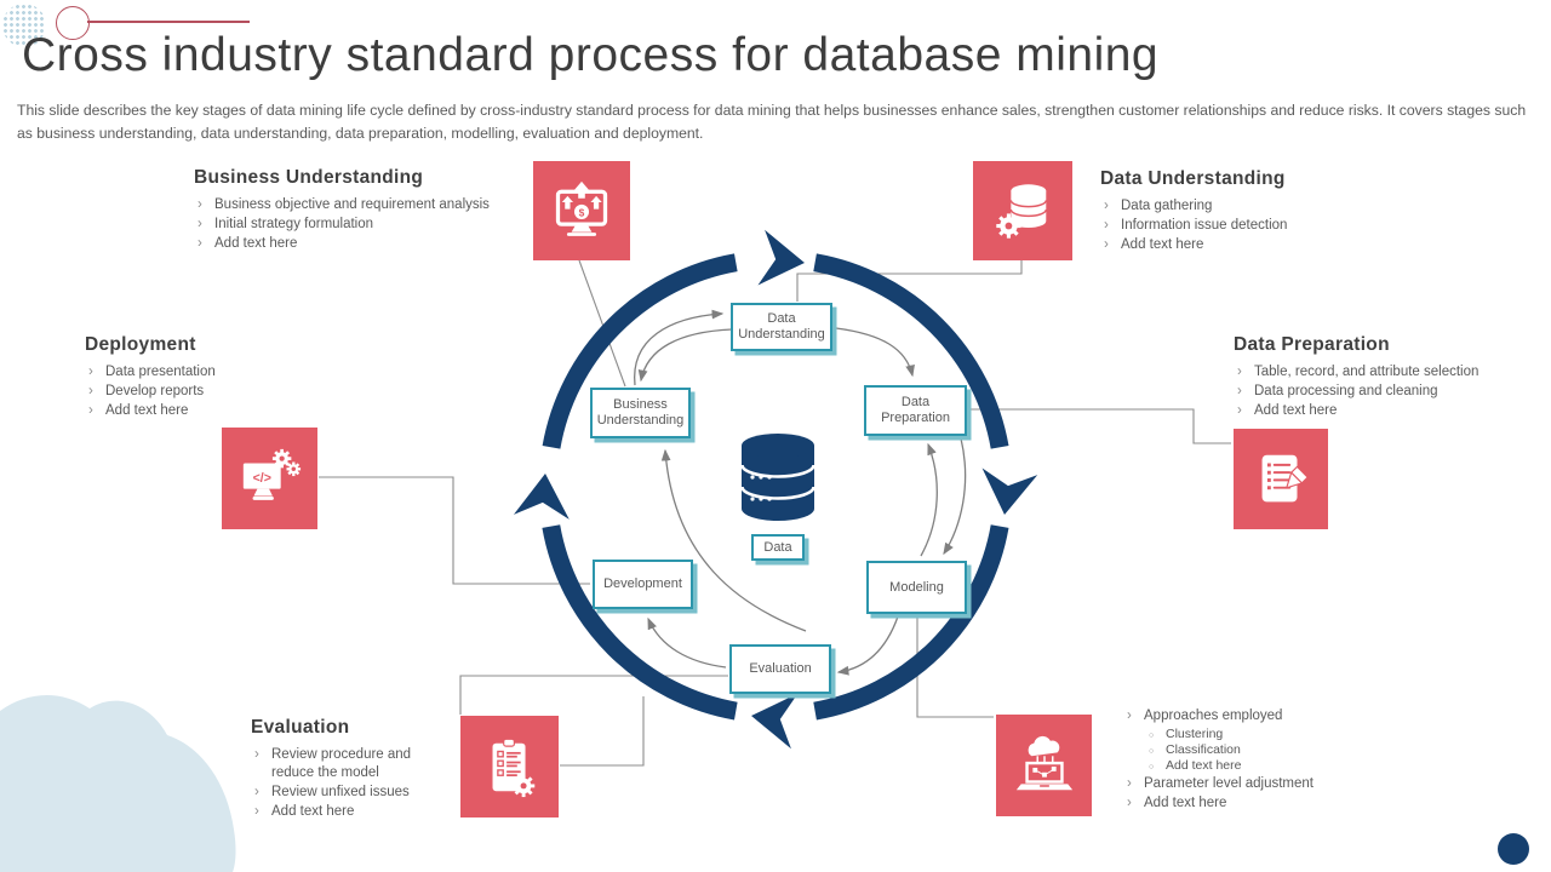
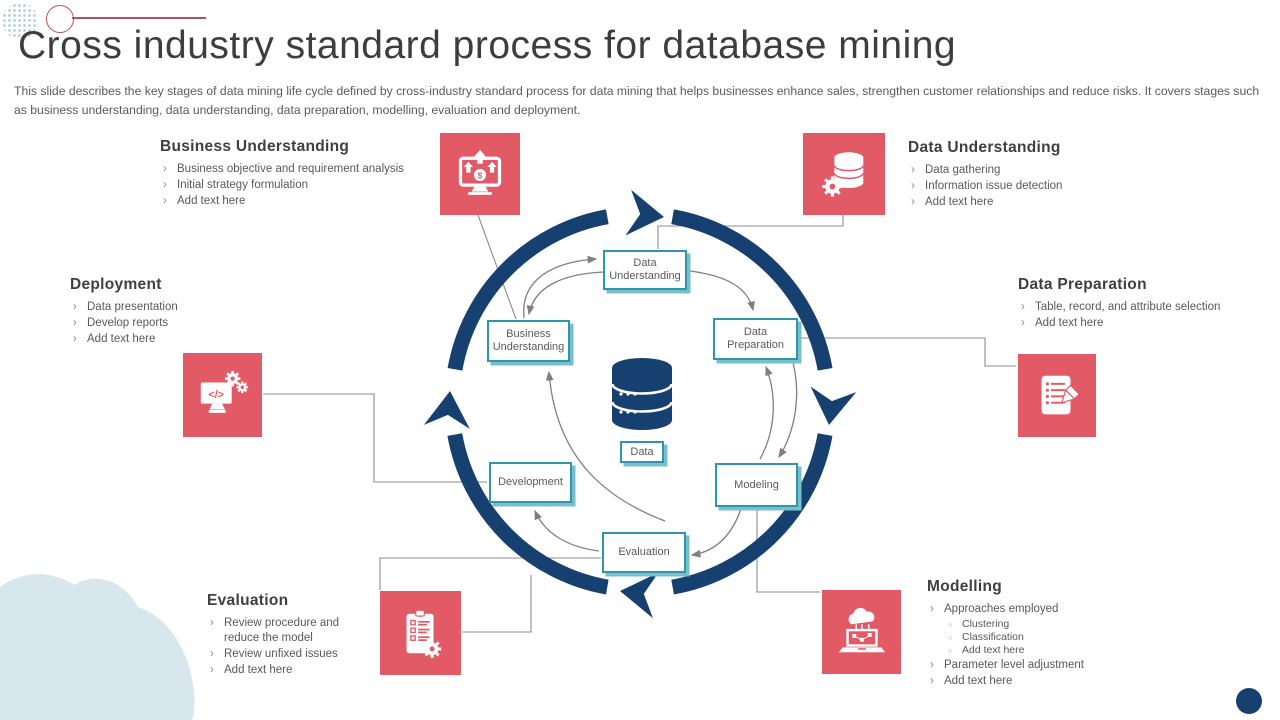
  Cross industry standard process for database mining
  This slide describes the key stages of data mining life cycle defined by cross-industry standard process for data mining that helps businesses enhance sales, strengthen customer relationships and reduce risks. It covers stages such as business understanding, data understanding, data preparation, modelling, evaluation and deployment.
  Data Understanding
  Business Understanding
  Data Preparation
  Development
  Modeling
  Evaluation
  Data
  $
  </>
  Business Understanding
  Business objective and requirement analysis
  Initial strategy formulation
  Add text here
  Data Understanding
  Data gathering
  Information issue detection
  Add text here
  Deployment
  Data presentation
  Develop reports
  Add text here
  Data Preparation
  Table, record, and attribute selection
- Data processing and cleaning
  Add text here
  Evaluation
  Review procedure and reduce the model
  Review unfixed issues
  Add text here
+ Modelling
  Approaches employed
  Clustering
  Classification
  Add text here
  Parameter level adjustment
  Add text here
